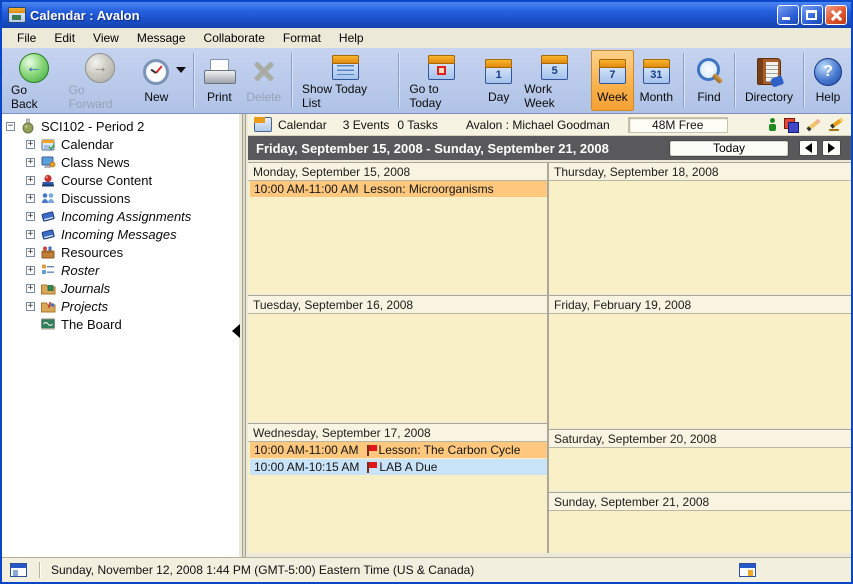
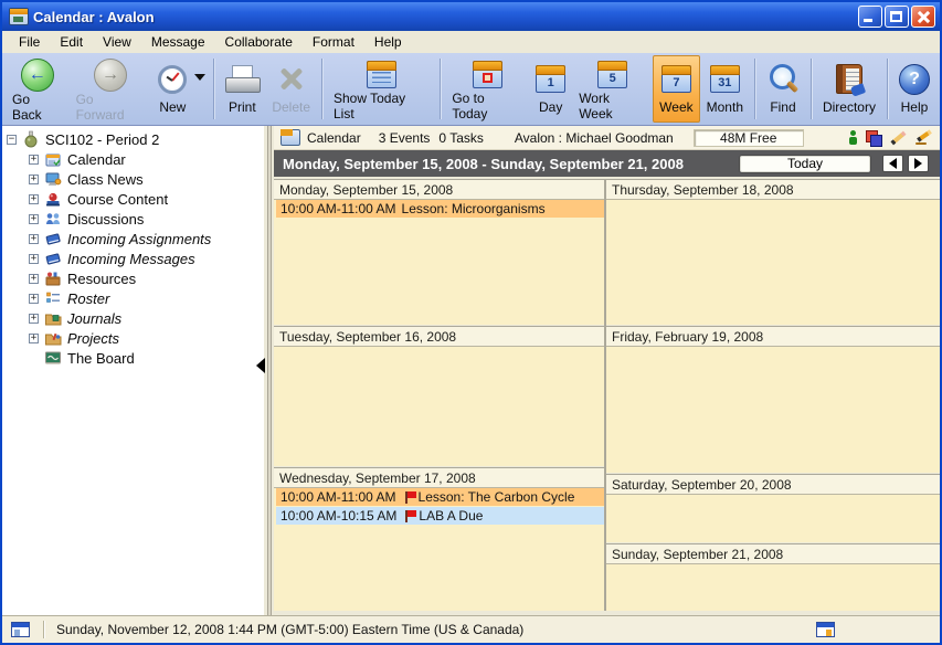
  Calendar : Avalon
  File
  Edit
  View
  Message
  Collaborate
  Format
  Help
  ←
  Go Back
  →
  Go Forward
  New
  Print
  Delete
  Show Today List
  Go to Today
  1
  Day
  5
  Work Week
  7
  Week
  31
  Month
  Find
  Directory
  ?
  Help
  −
  SCI102 - Period 2
  +
  Calendar
  +
  Class News
  +
  Course Content
  +
  Discussions
  +
  Incoming Assignments
  +
  Incoming Messages
  +
  Resources
  +
  Roster
  +
  Journals
  +
  Projects
  The Board
  Calendar
  3 Events
  0 Tasks
  Avalon : Michael Goodman
  48M Free
- Friday, September 15, 2008 - Sunday, September 21, 2008
+ Monday, September 15, 2008 - Sunday, September 21, 2008
  Today
  Monday, September 15, 2008
  10:00 AM-11:00 AM
  Lesson: Microorganisms
  Tuesday, September 16, 2008
  Wednesday, September 17, 2008
  10:00 AM-11:00 AM
  Lesson: The Carbon Cycle
  10:00 AM-10:15 AM
  LAB A Due
  Thursday, September 18, 2008
  Friday, February 19, 2008
  Saturday, September 20, 2008
  Sunday, September 21, 2008
  Sunday, November 12, 2008 1:44 PM (GMT-5:00) Eastern Time (US & Canada)
